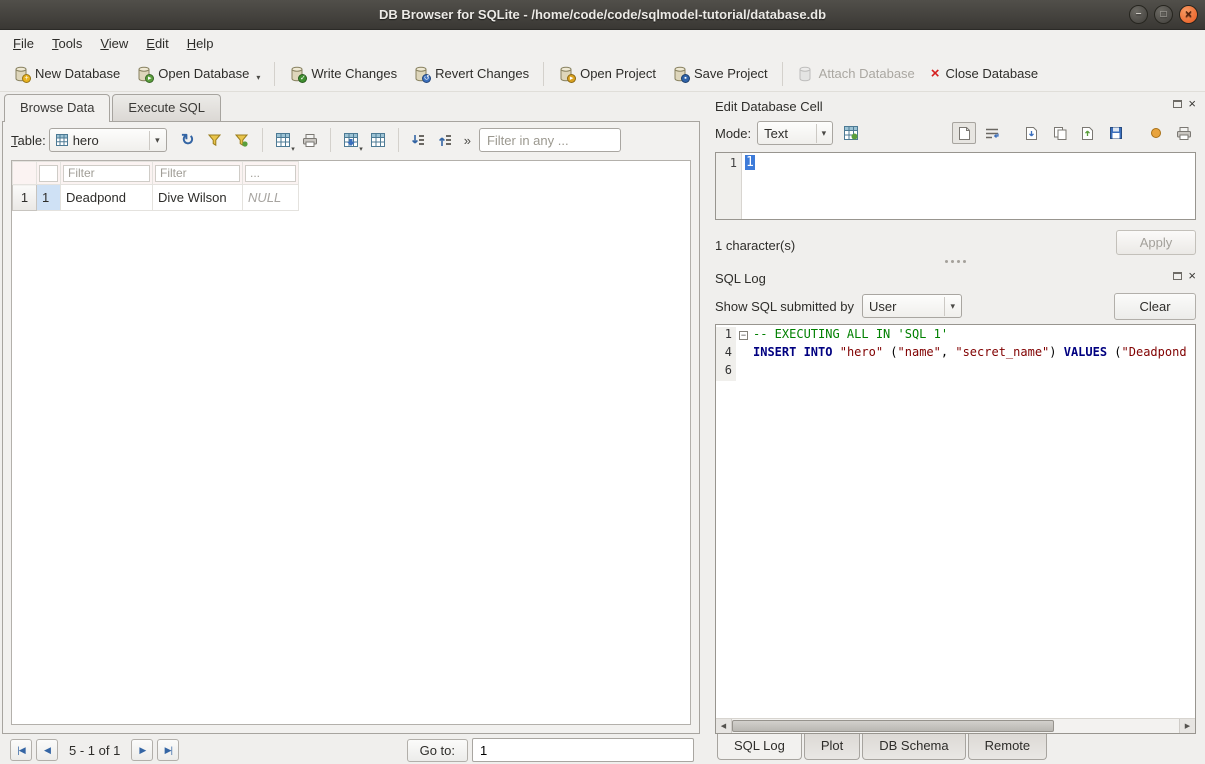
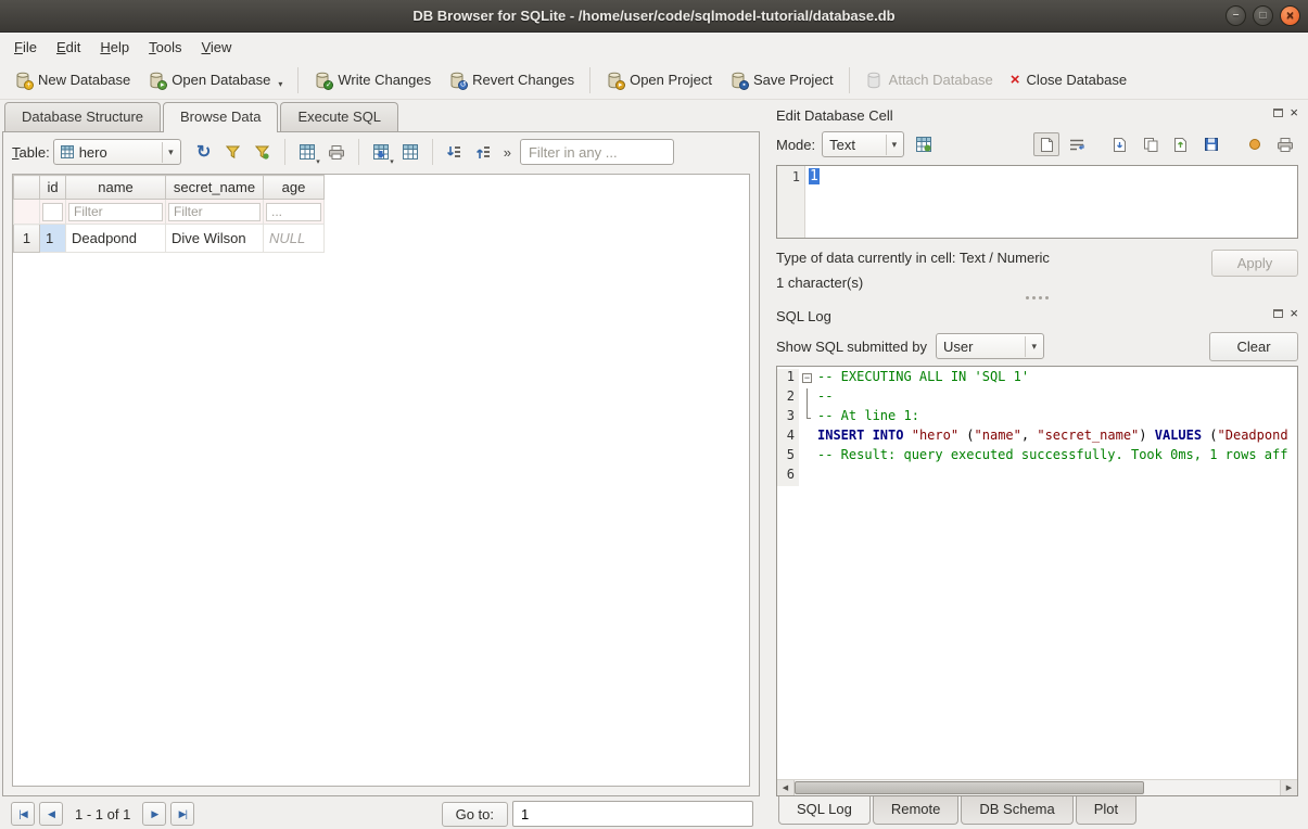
- DB Browser for SQLite - /home/code/code/sqlmodel-tutorial/database.db
+ DB Browser for SQLite - /home/user/code/sqlmodel-tutorial/database.db
  −
  □
  ×
  File
- Tools
+ Edit
- View
+ Help
- Edit
+ Tools
- Help
+ View
  New Database
  Open Database
  ▾
  Write Changes
  Revert Changes
  Open Project
  Save Project
  Attach Database
  ×
  Close Database
+ Database Structure
  Browse Data
  Execute SQL
  Table:
  hero
  ▾
  ↻
  »
  Filter in any ...
+ 	id	name	secret_name	age
  		Filter	Filter	...
  1	1	Deadpond	Dive Wilson	NULL
  |◀
  ◀
- 5 - 1 of 1
+ 1 - 1 of 1
  ▶
  ▶|
  Go to:
  1
  Edit Database Cell
  ×
  Mode:
  Text
  ▾
  1
  1
+ Type of data currently in cell: Text / Numeric
  1 character(s)
  Apply
  SQL Log
  ×
  Show SQL submitted by
  User
  ▾
  Clear
  1
  −
  -- EXECUTING ALL IN 'SQL 1'
+ 2
+ --
+ 3
+ -- At line 1:
  4
  INSERT INTO "hero" ("name", "secret_name") VALUES ("Deadpond
+ 5
+ -- Result: query executed successfully. Took 0ms, 1 rows aff
  6
  SQL Log
- Plot
+ Remote
  DB Schema
- Remote
+ Plot
